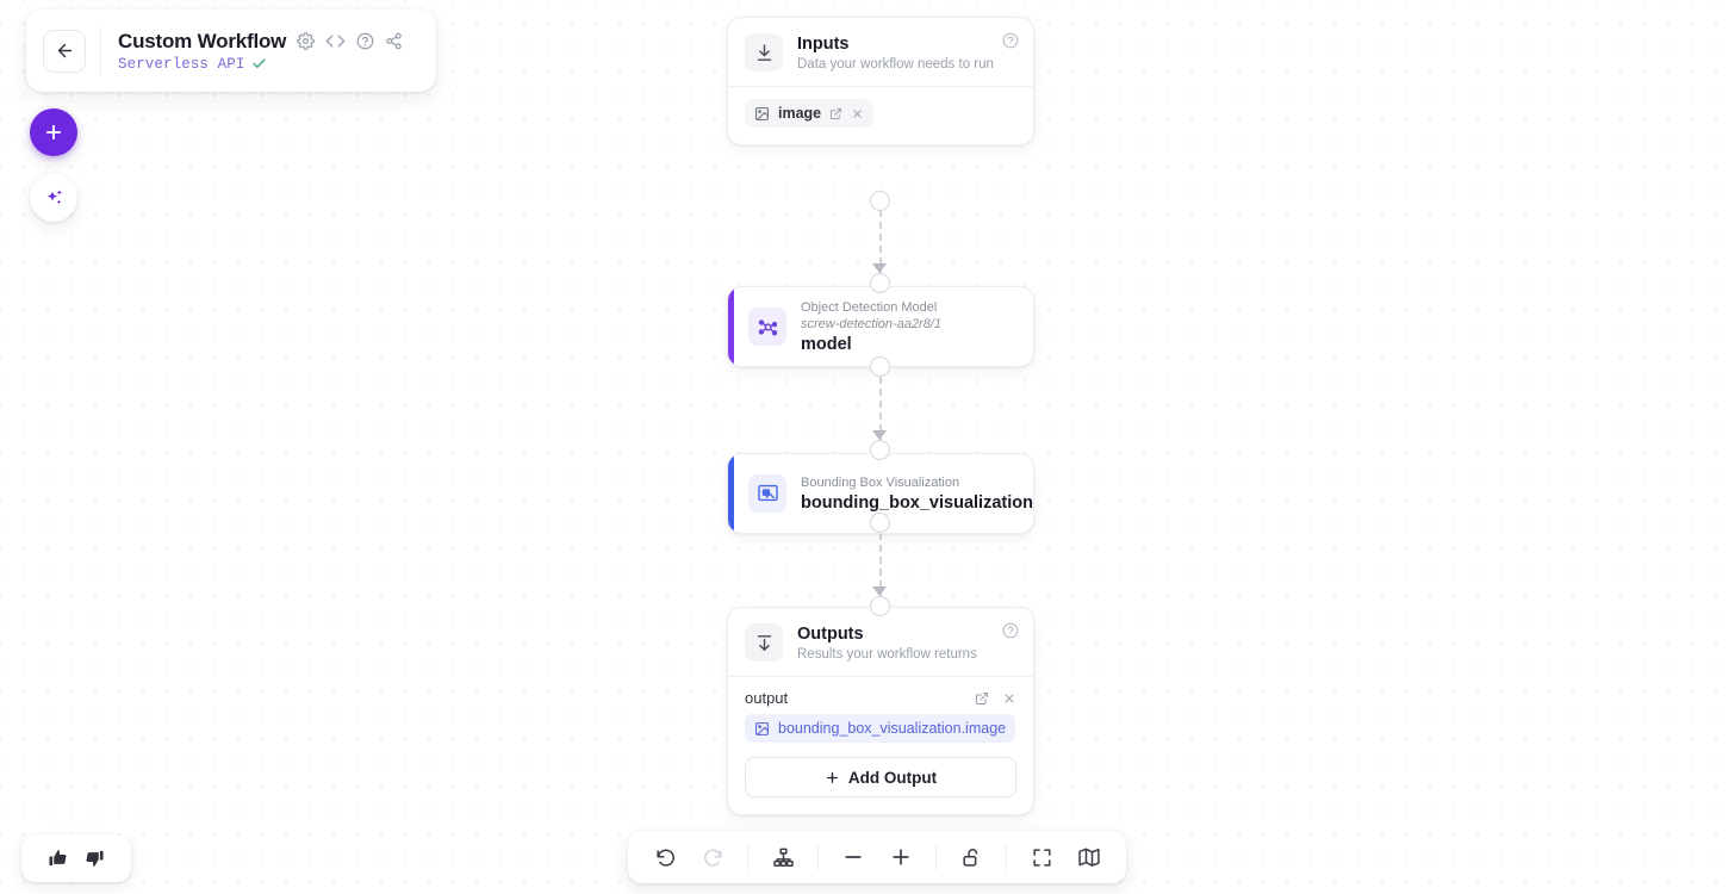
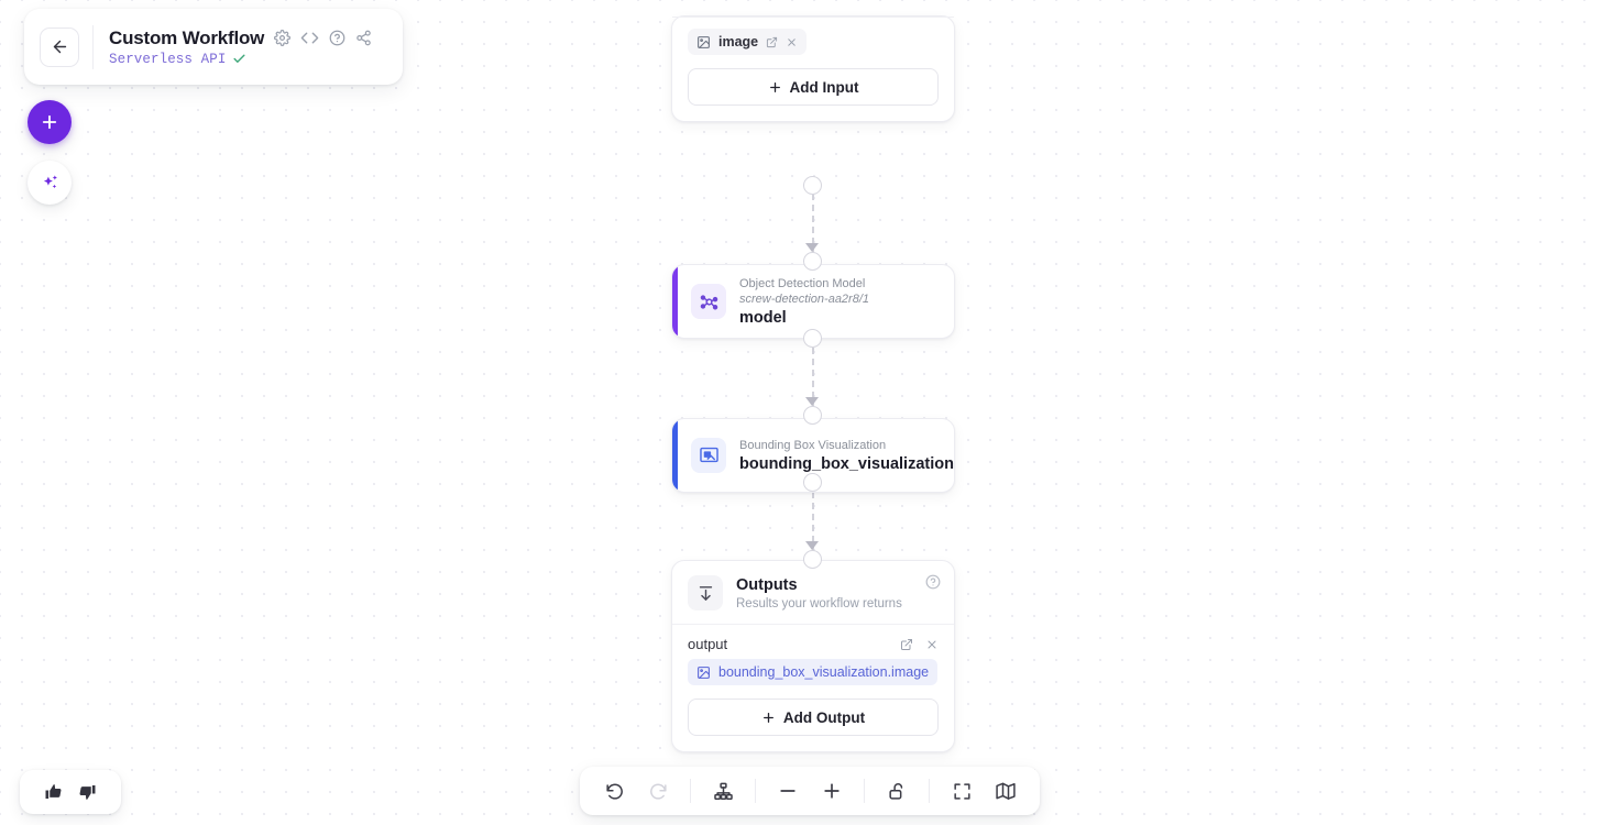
  Custom Workflow
  Serverless API
- Inputs
- Data your workflow needs to run
  image
+ Add Input
  Object Detection Model
  screw-detection-aa2r8/1
  model
  Bounding Box Visualization
  bounding_box_visualization
  Outputs
  Results your workflow returns
  output
  bounding_box_visualization.image
  Add Output
